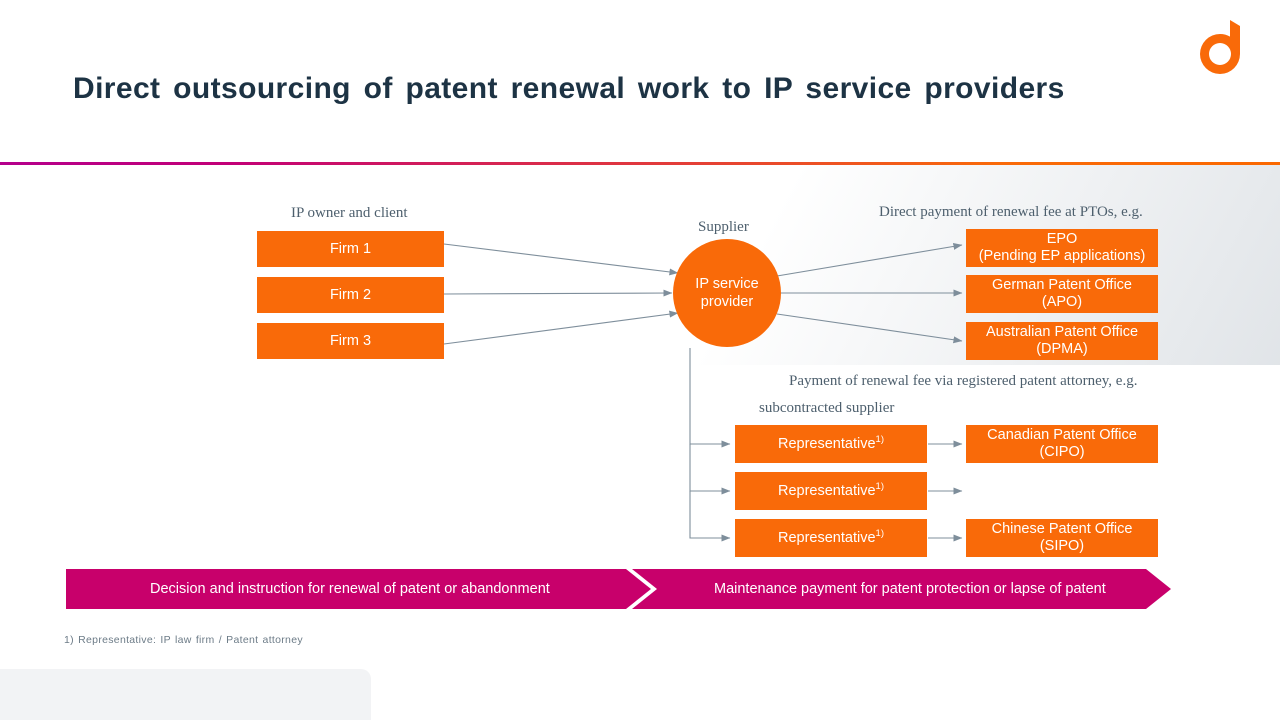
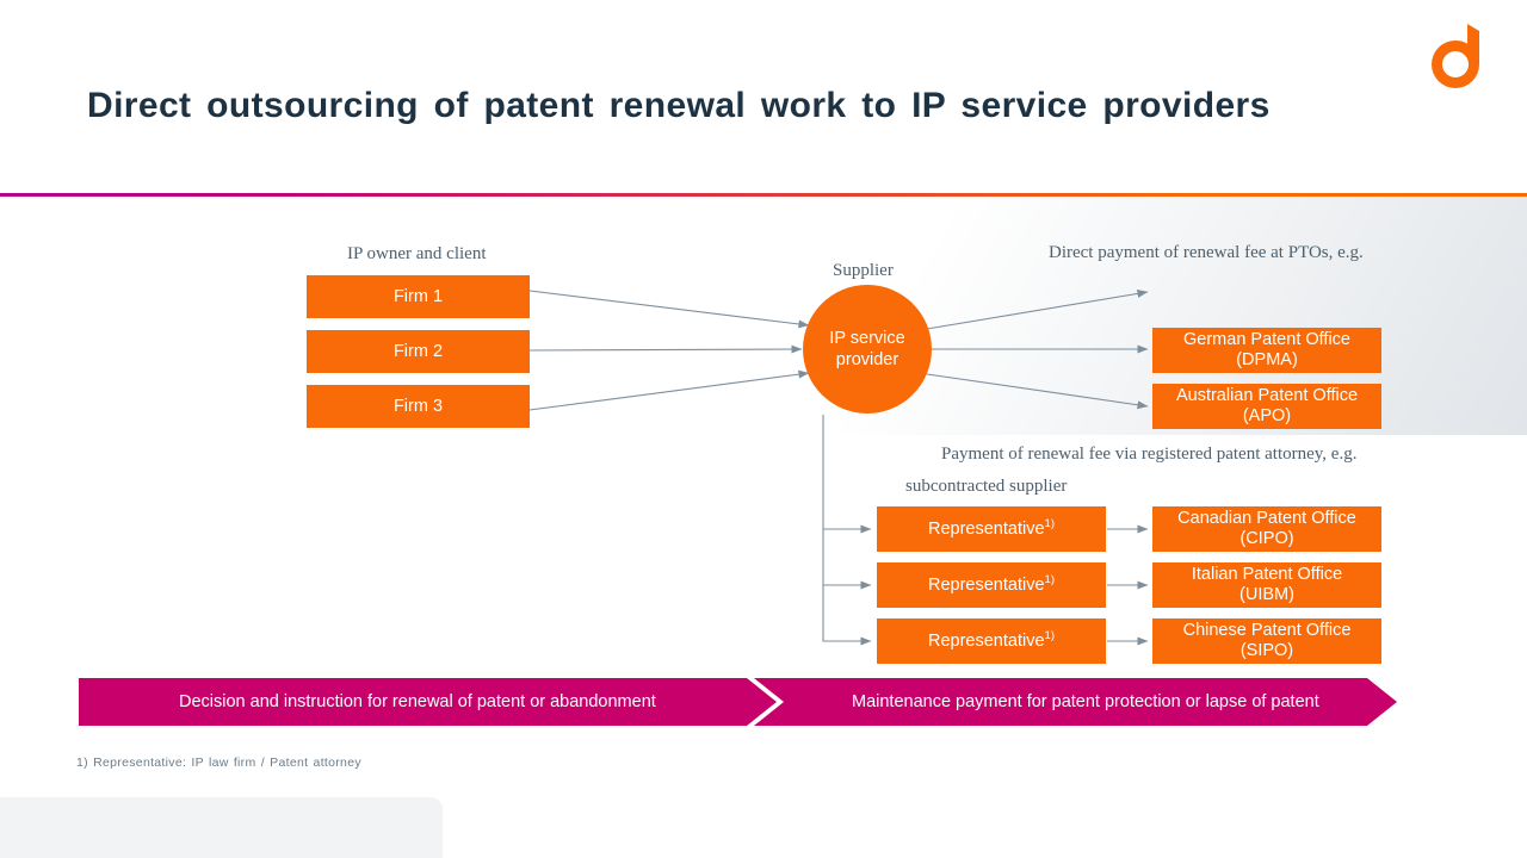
  Direct outsourcing of patent renewal work to IP service providers
  IP owner and client
  Supplier
  Direct payment of renewal fee at PTOs, e.g.
  Payment of renewal fee via registered patent attorney, e.g.
  subcontracted supplier
  Firm 1
  Firm 2
  Firm 3
  IP service
  provider
- EPO
- (Pending EP applications)
  German Patent Office
- (APO)
+ (DPMA)
  Australian Patent Office
- (DPMA)
+ (APO)
  Representative1)
  Representative1)
  Representative1)
  Canadian Patent Office
  (CIPO)
+ Italian Patent Office
+ (UIBM)
  Chinese Patent Office
  (SIPO)
  Decision and instruction for renewal of patent or abandonment
  Maintenance payment for patent protection or lapse of patent
  1) Representative: IP law firm / Patent attorney
